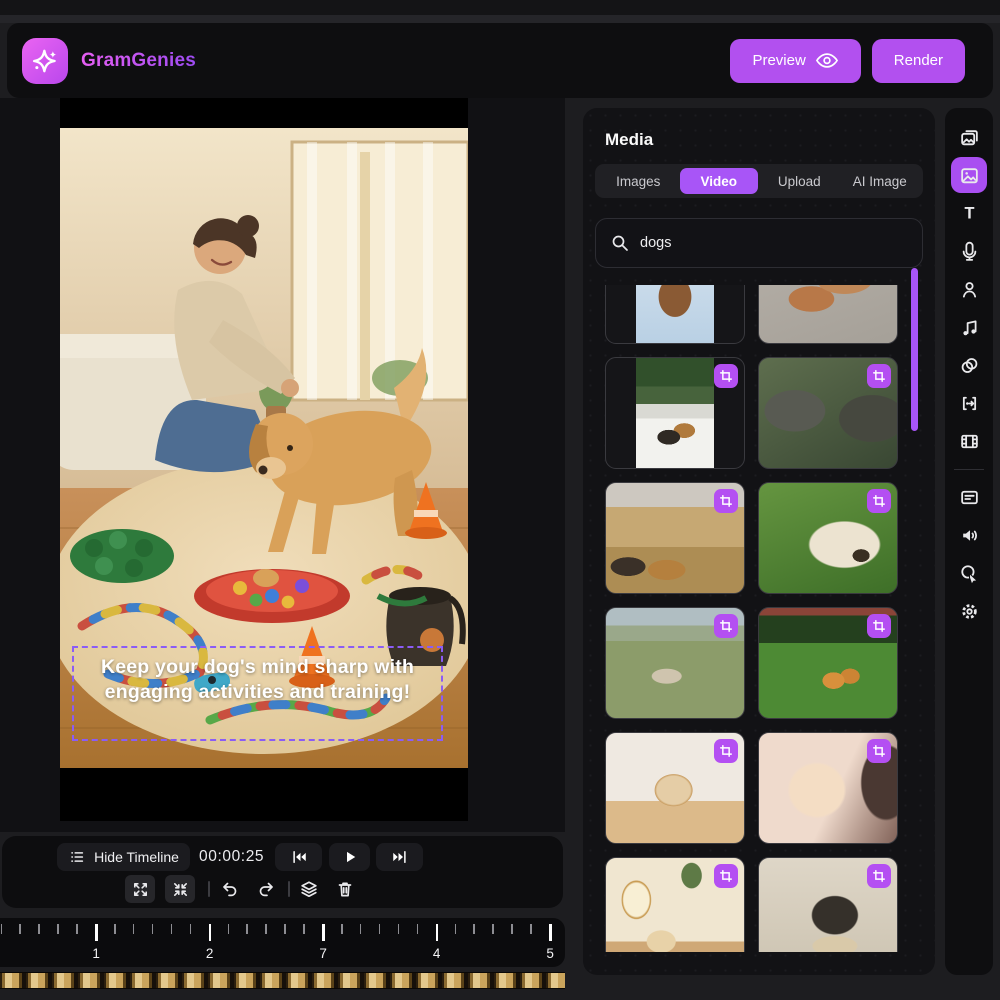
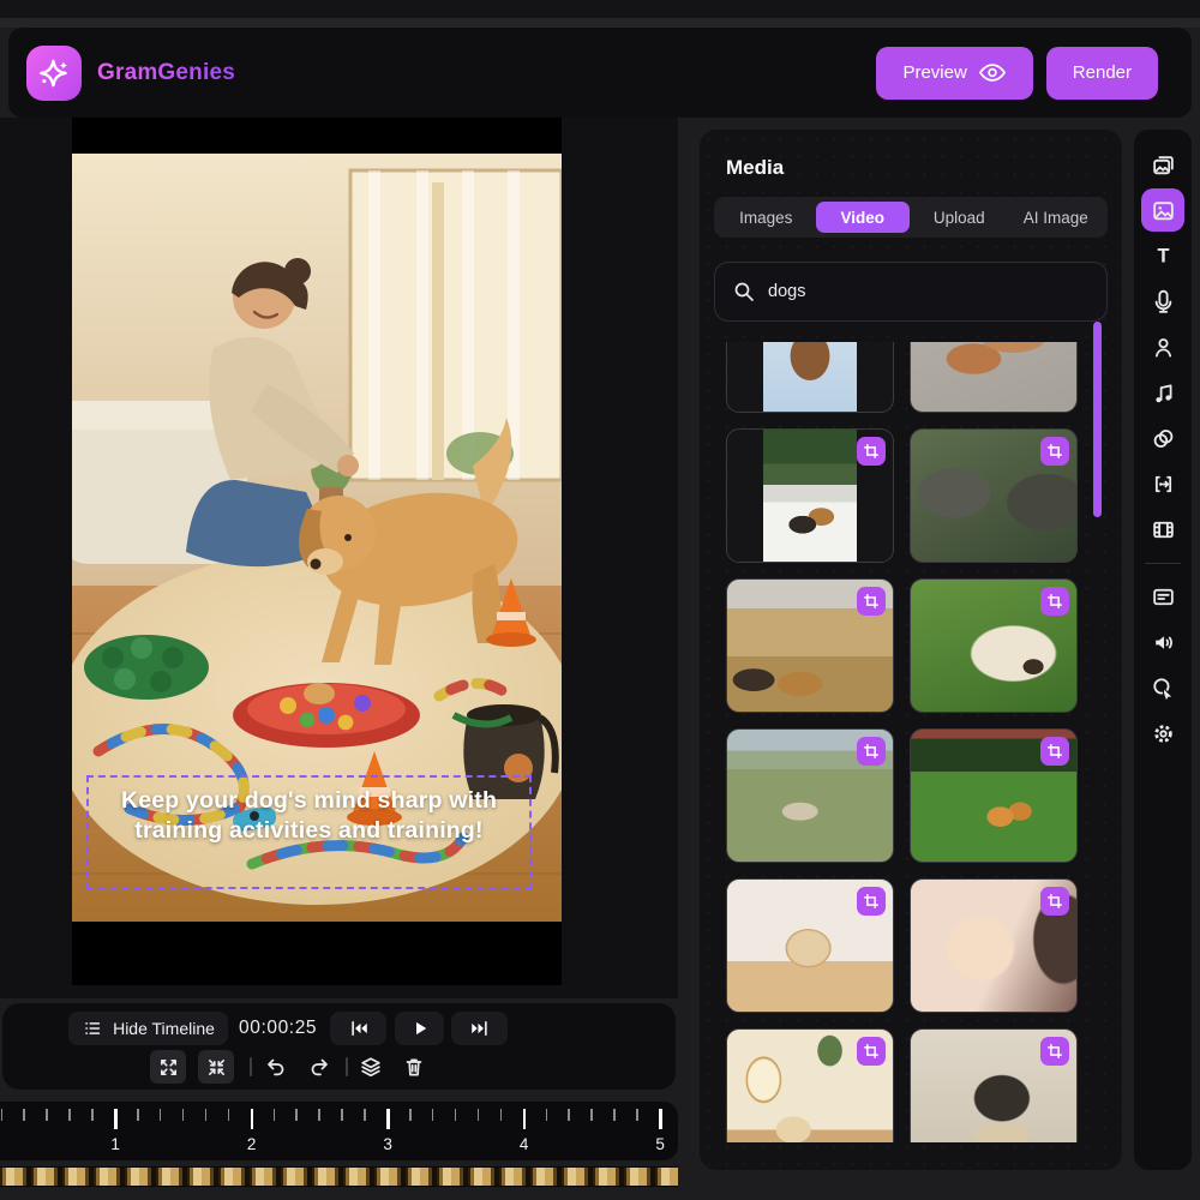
  GramGenies
  Preview
  Render
- Keep your dog's mind sharp with engaging activities and training!
+ Keep your dog's mind sharp with training activities and training!
  Hide Timeline
  00:00:25
  1
  2
- 7
+ 3
  4
  5
  Media
  Images
  Video
  Upload
  AI Image
  dogs
  T
